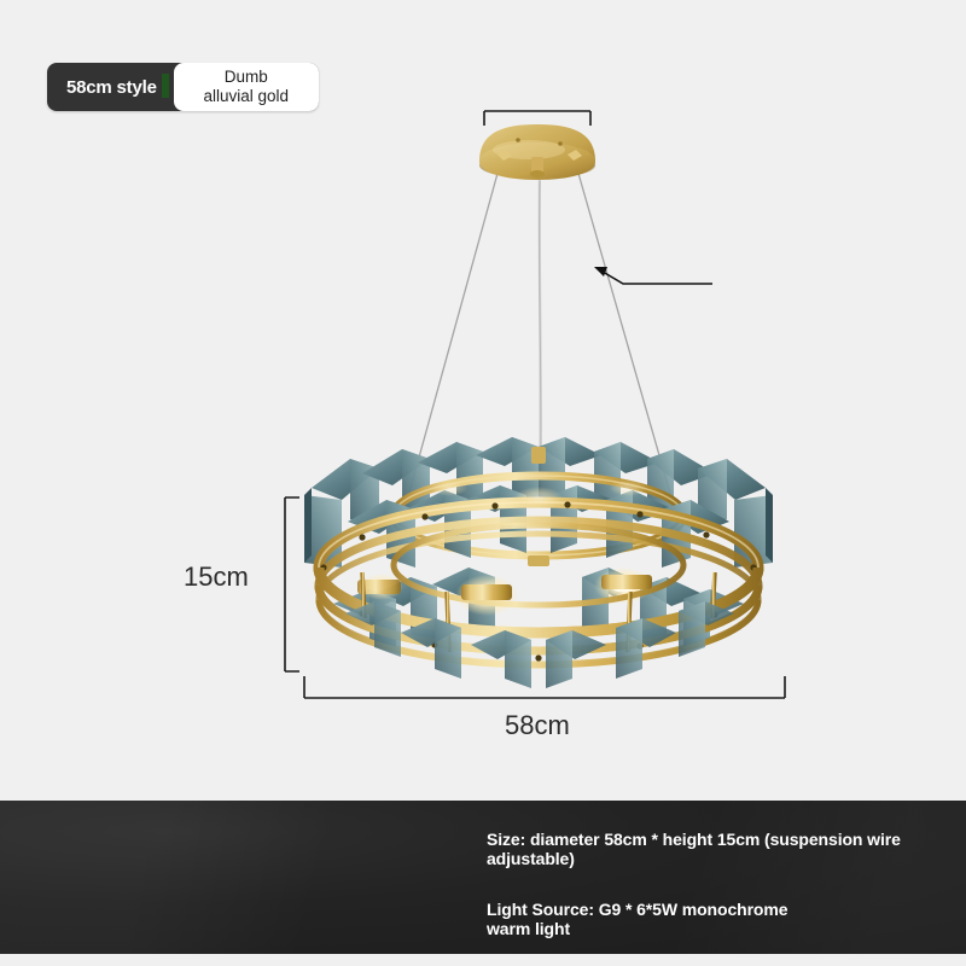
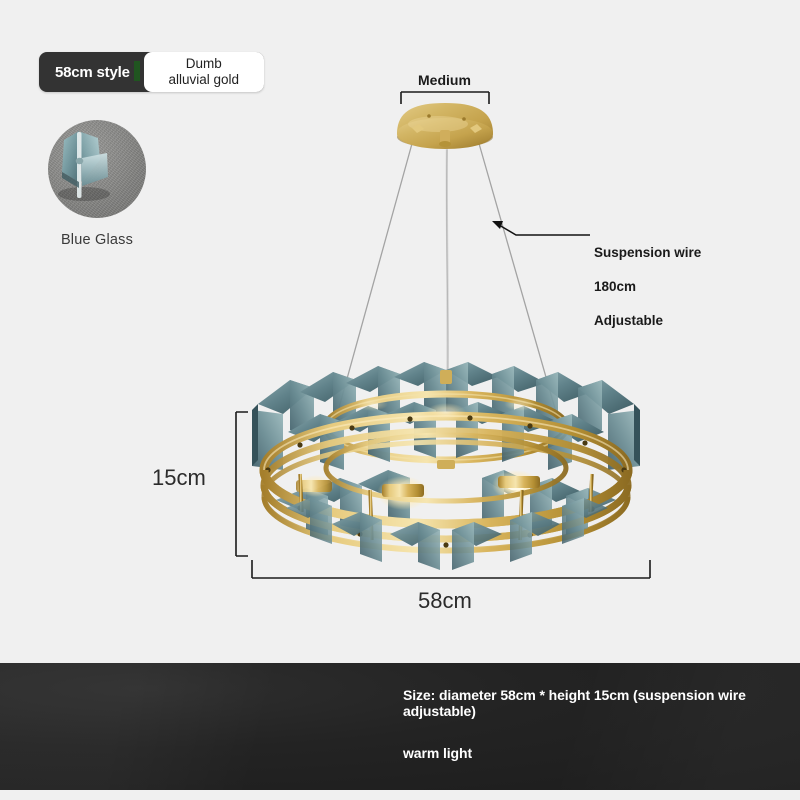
  58cm style
  Dumb
  alluvial gold
+ Blue Glass
+ Medium
+ Suspension wire
+ 180cm
+ Adjustable
  15cm
  58cm
  Size: diameter 58cm * height 15cm (suspension wire
  adjustable)
- Light Source: G9 * 6*5W monochrome
  warm light
